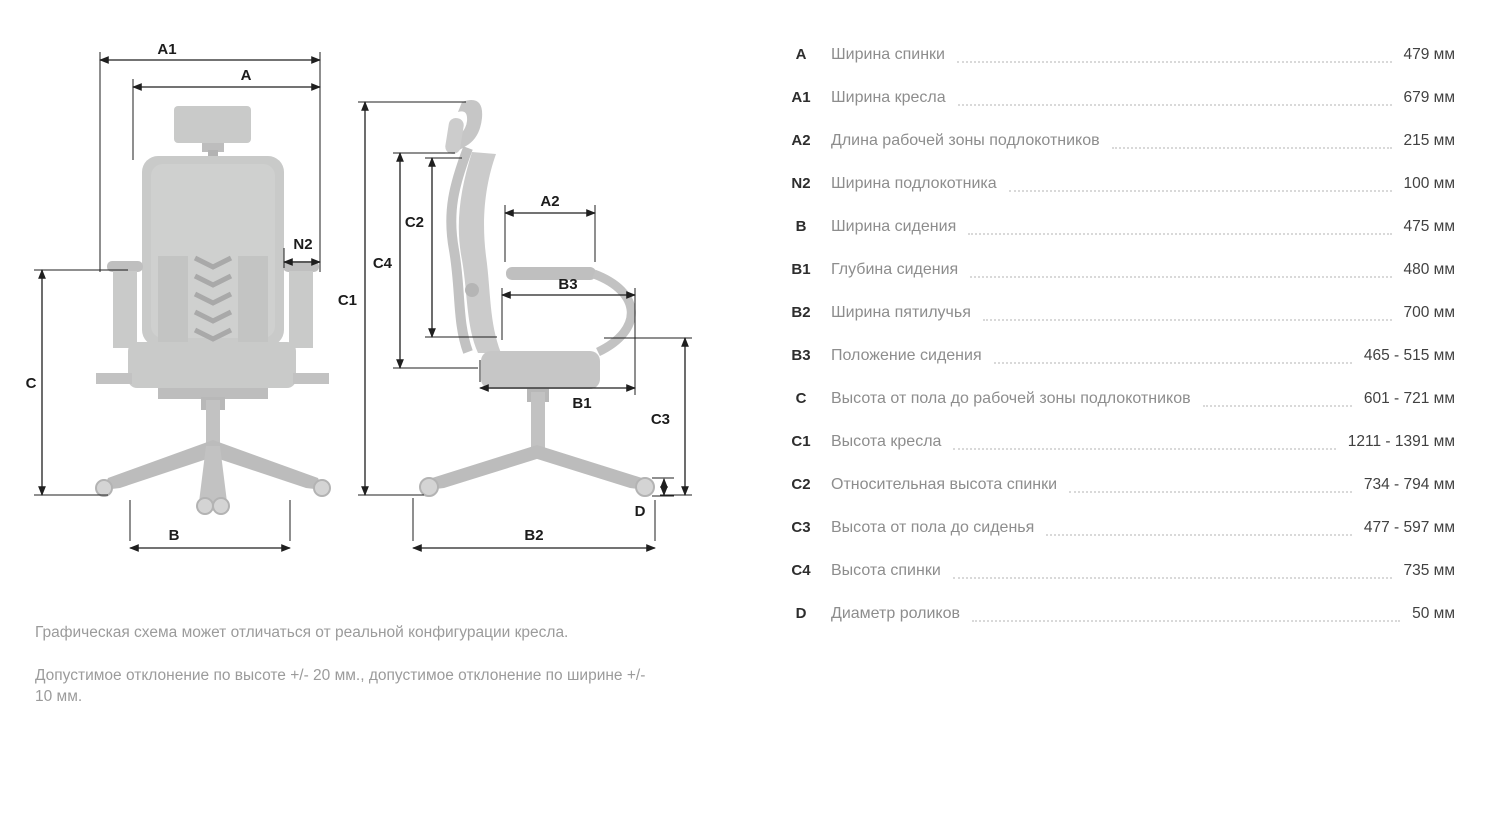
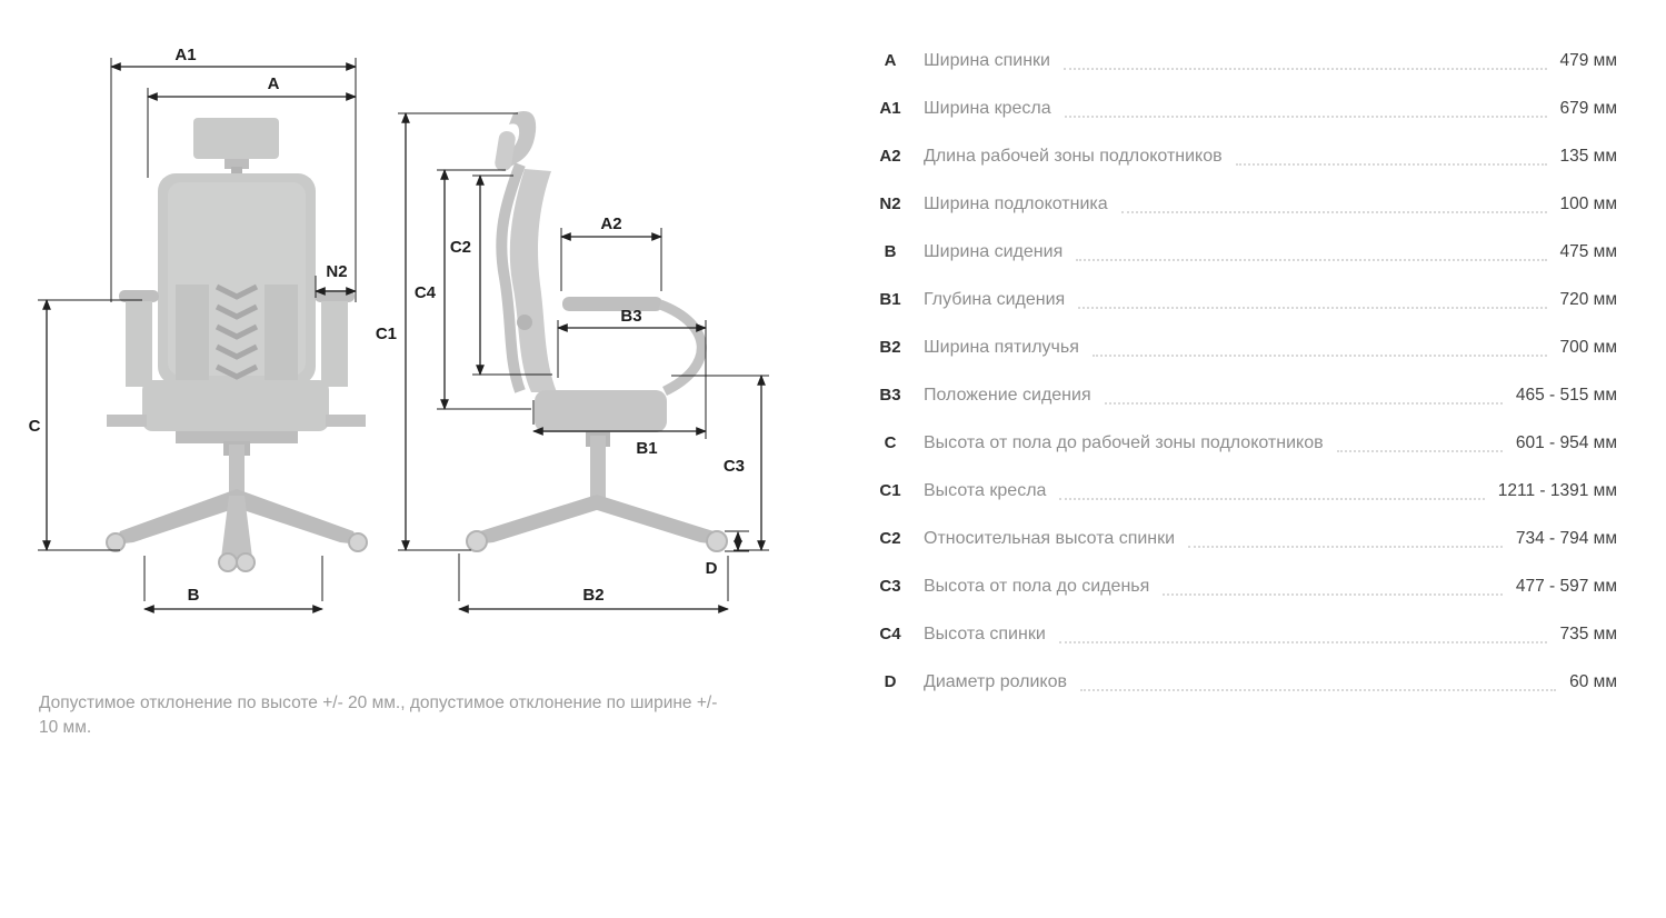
  A1
  A
  N2
  C
  B
  C1
  C4
  C2
  A2
  B3
  B1
  C3
  D
  B2
  A
  Ширина спинки
  479 мм
  A1
  Ширина кресла
  679 мм
  A2
  Длина рабочей зоны подлокотников
- 215 мм
+ 135 мм
  N2
  Ширина подлокотника
  100 мм
  B
  Ширина сидения
  475 мм
  B1
  Глубина сидения
- 480 мм
+ 720 мм
  B2
  Ширина пятилучья
  700 мм
  B3
  Положение сидения
  465 - 515 мм
  C
  Высота от пола до рабочей зоны подлокотников
- 601 - 721 мм
+ 601 - 954 мм
  C1
  Высота кресла
  1211 - 1391 мм
  C2
  Относительная высота спинки
  734 - 794 мм
  C3
  Высота от пола до сиденья
  477 - 597 мм
  C4
  Высота спинки
  735 мм
  D
  Диаметр роликов
- 50 мм
+ 60 мм
- Графическая схема может отличаться от реальной конфигурации кресла.
  Допустимое отклонение по высоте +/- 20 мм., допустимое отклонение по ширине +/- 10 мм.
